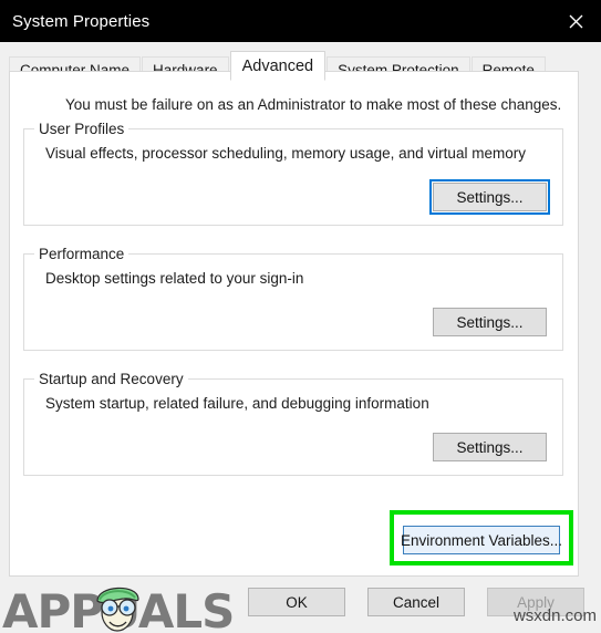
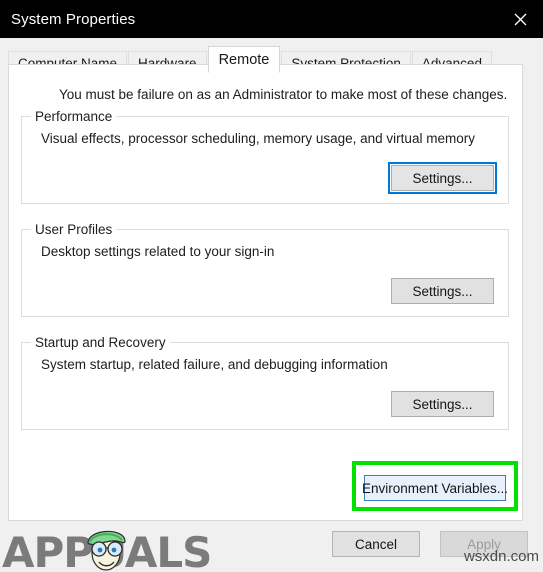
  System Properties
  Computer Name
  Hardware
- Advanced
+ Remote
  System Protection
- Remote
+ Advanced
  You must be failure on as an Administrator to make most of these changes.
- User Profiles
+ Performance
  Visual effects, processor scheduling, memory usage, and virtual memory
  Settings...
- Performance
+ User Profiles
  Desktop settings related to your sign-in
  Settings...
  Startup and Recovery
  System startup, related failure, and debugging information
  Settings...
  Environment Variables...
- OK
  Cancel
  Apply
  APPALS
  wsxdn.com
